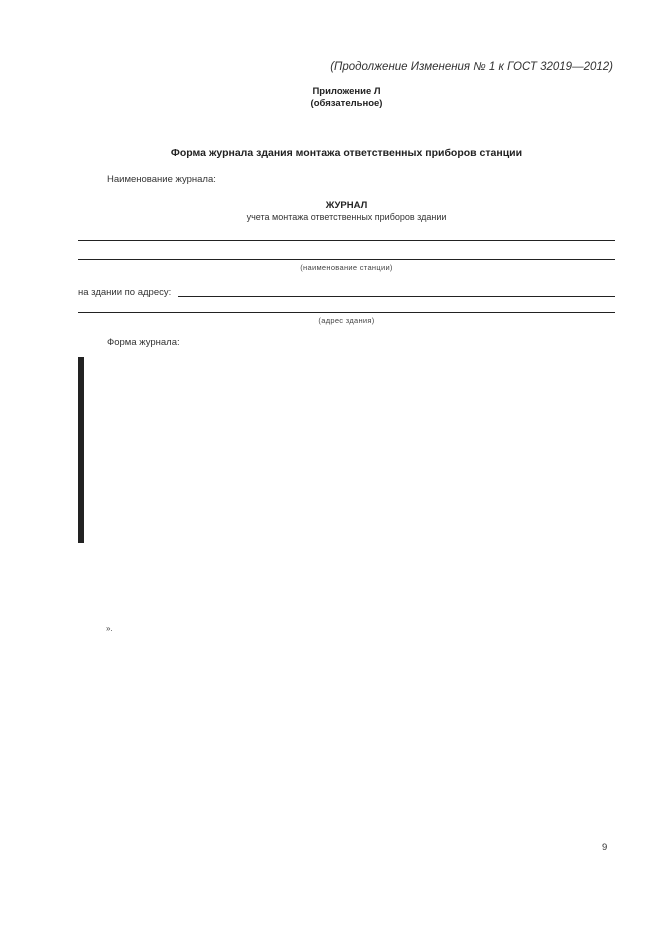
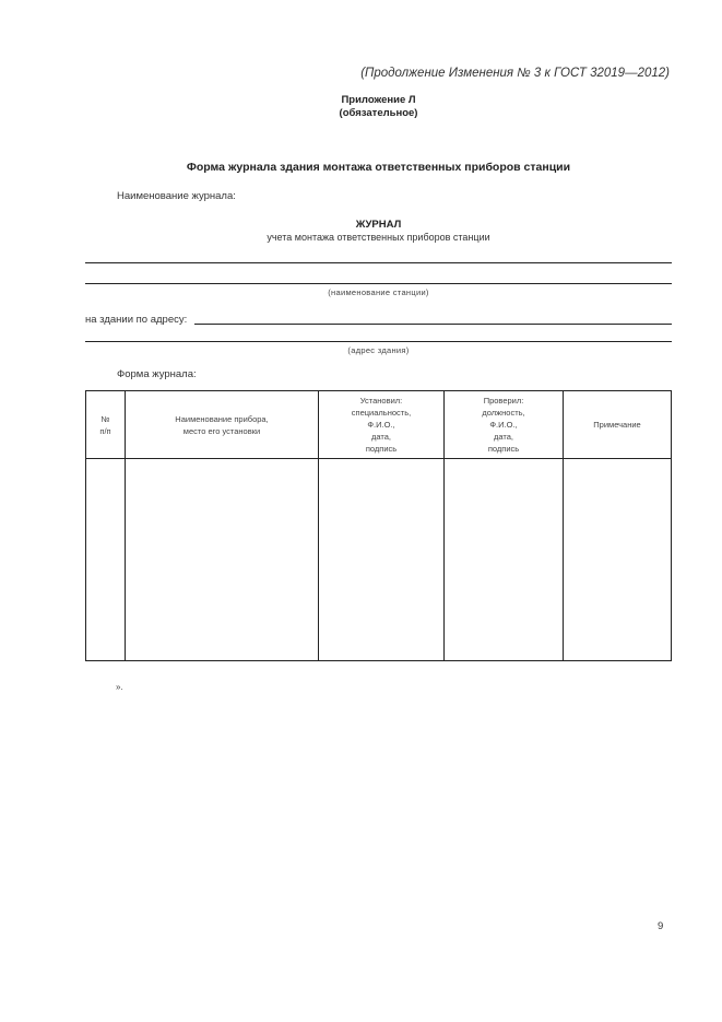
- (Продолжение Изменения № 1 к ГОСТ 32019—2012)
+ (Продолжение Изменения № 3 к ГОСТ 32019—2012)
  Приложение Л
  (обязательное)
  Форма журнала здания монтажа ответственных приборов станции
  Наименование журнала:
  ЖУРНАЛ
- учета монтажа ответственных приборов здании
+ учета монтажа ответственных приборов станции
  (наименование станции)
  на здании по адресу:
  (адрес здания)
  Форма журнала:
+ № п/п	Наименование прибора, место его установки	Установил: специальность, Ф.И.О., дата, подпись	Проверил: должность, Ф.И.О., дата, подпись	Примечание
  ».
  9
